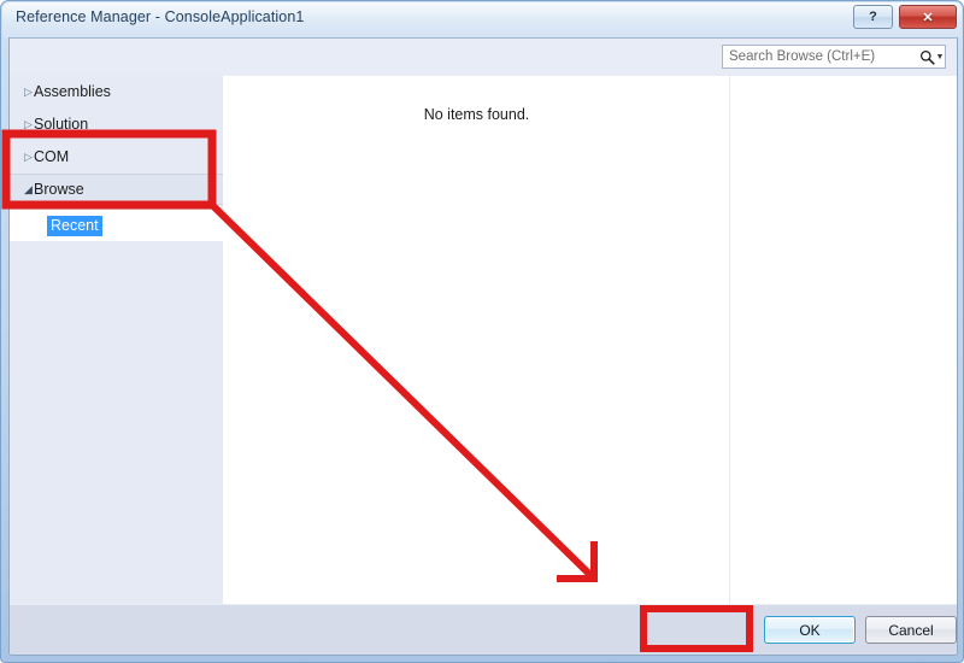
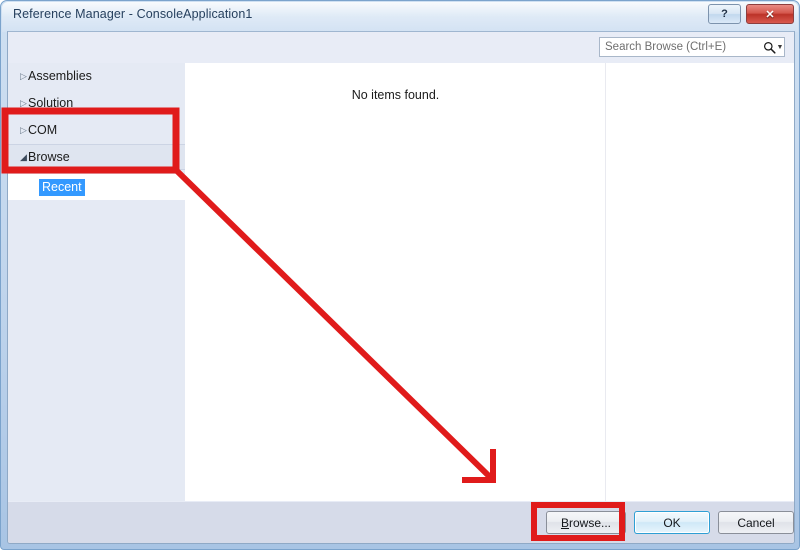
  Reference Manager - ConsoleApplication1
  ?
  ✕
  Search Browse (Ctrl+E)
  ▷
  Assemblies
  ▷
  Solution
  ▷
  COM
  ◢
  Browse
  Recent
  No items found.
+ Browse...
  OK
  Cancel
